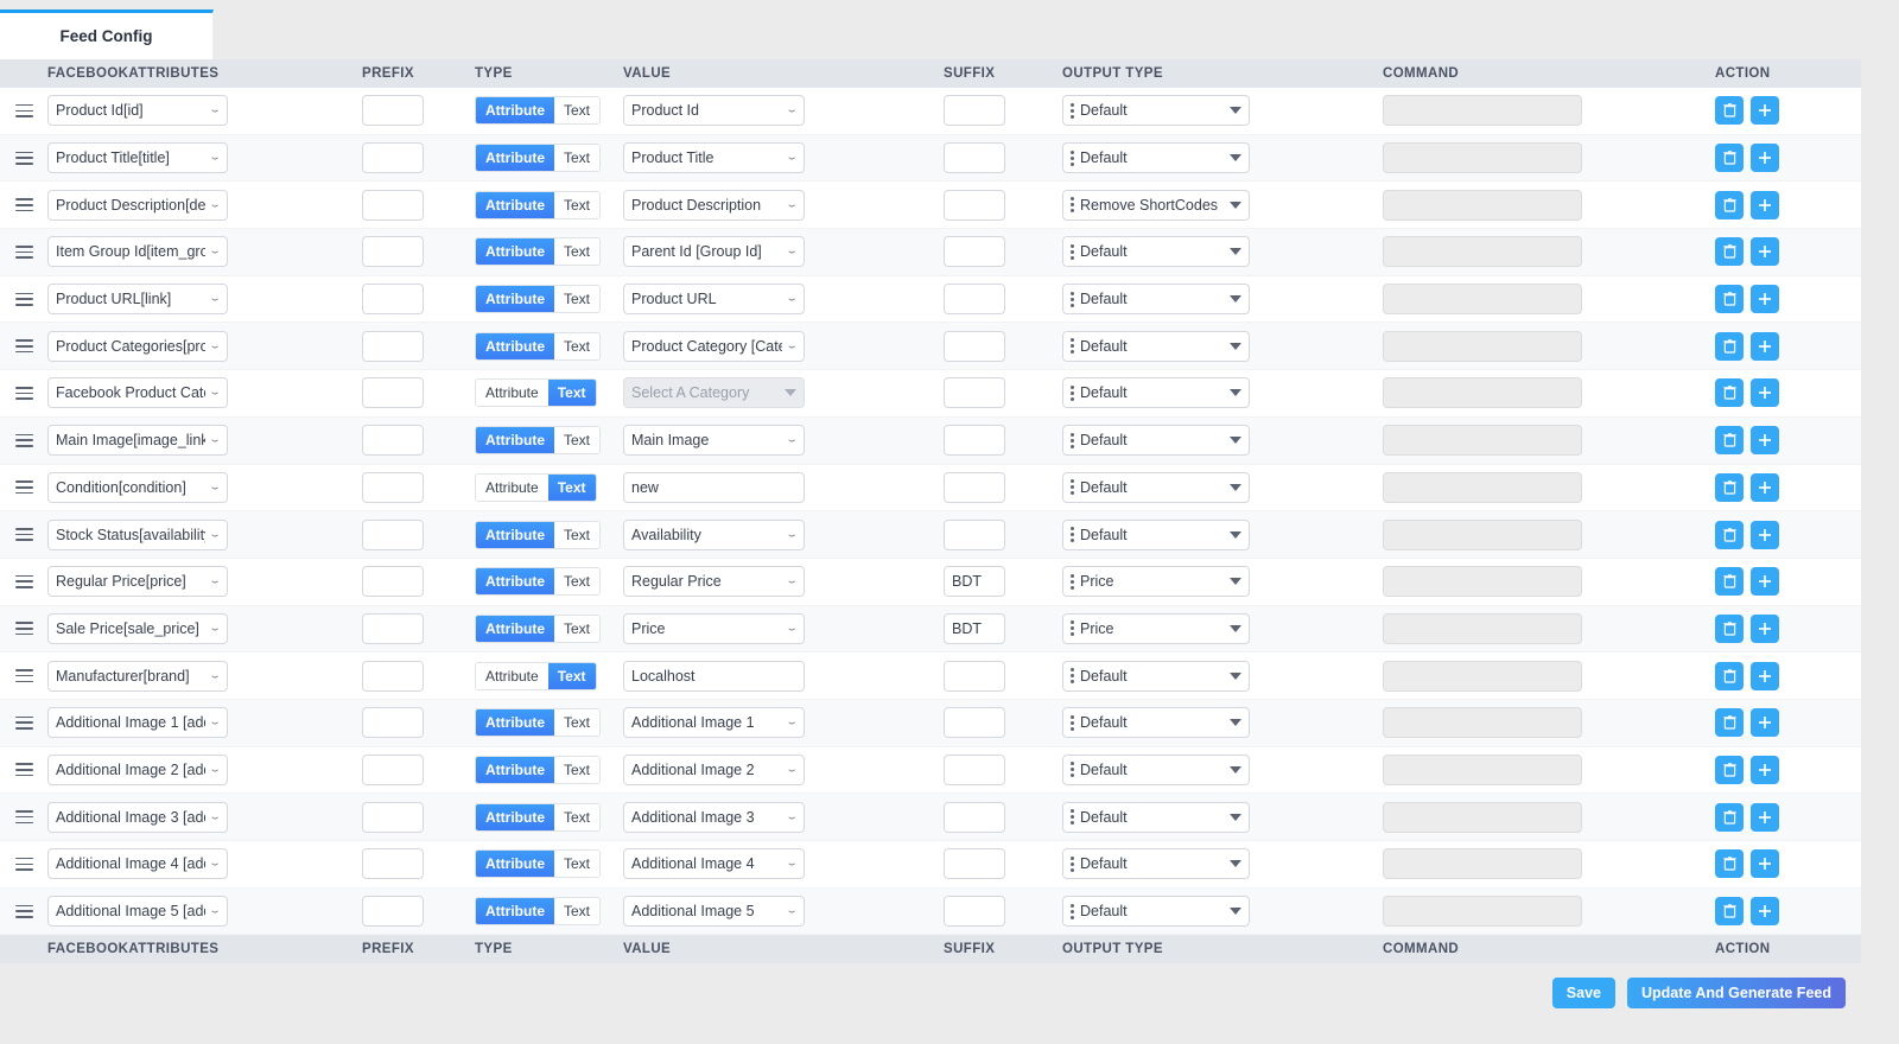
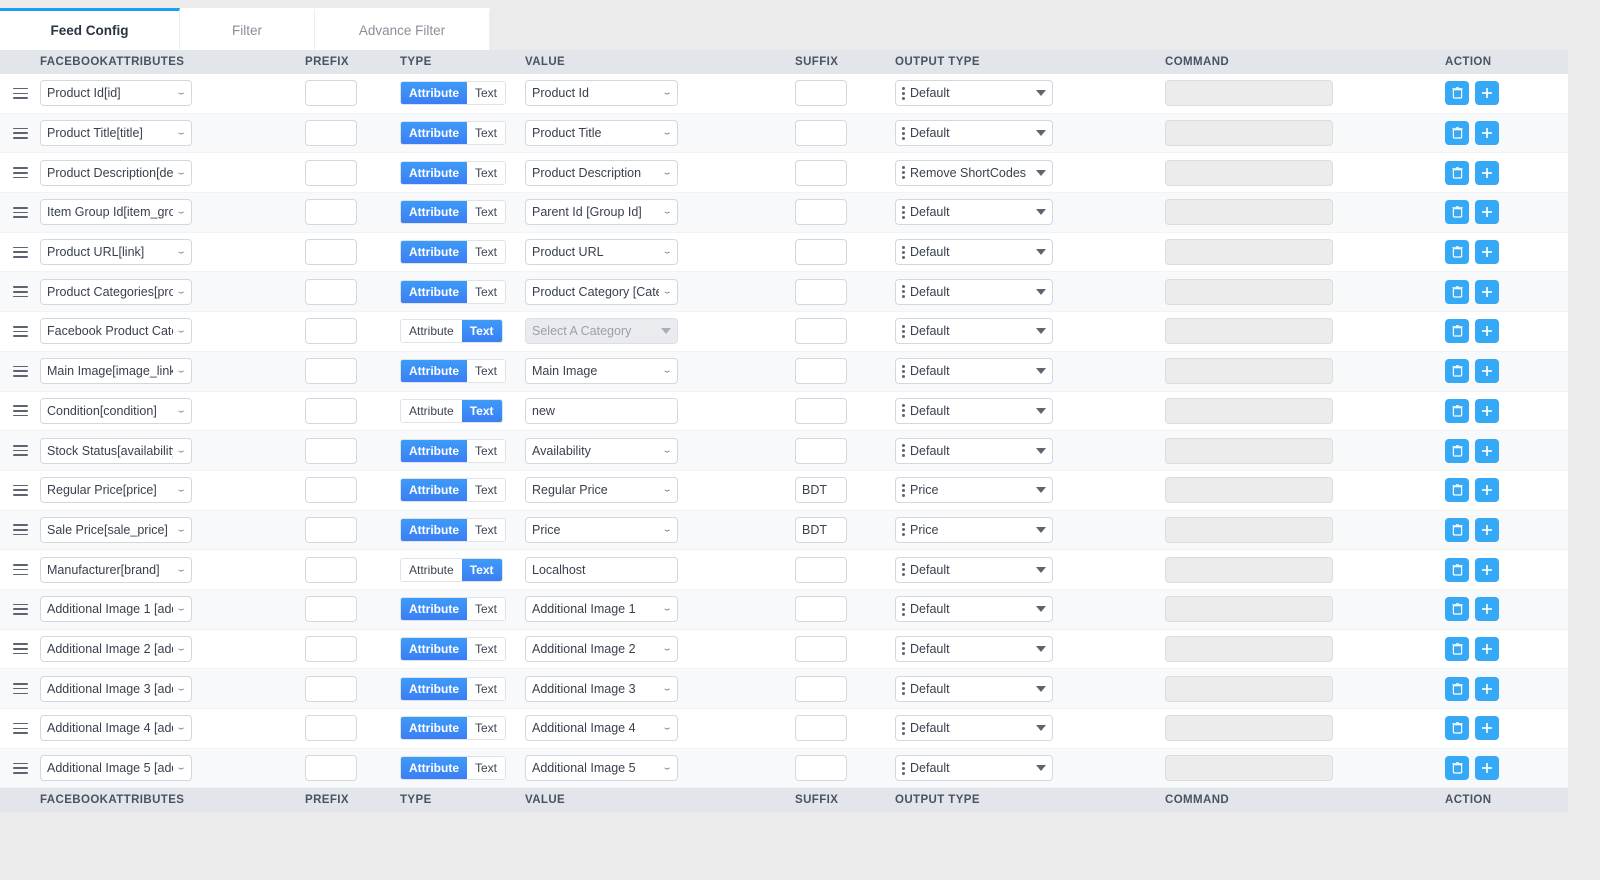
  Feed Config
+ Filter
+ Advance Filter
  FACEBOOKATTRIBUTES
  PREFIX
  TYPE
  VALUE
  SUFFIX
  OUTPUT TYPE
  COMMAND
  ACTION
  Product Id[id]
  ⌄
  Attribute
  Text
  Product Id
  ⌄
  Default
  Product Title[title]
  ⌄
  Attribute
  Text
  Product Title
  ⌄
  Default
  Product Description[de
  ⌄
  Attribute
  Text
  Product Description
  ⌄
  Remove ShortCodes
  Item Group Id[item_gro
  ⌄
  Attribute
  Text
  Parent Id [Group Id]
  ⌄
  Default
  Product URL[link]
  ⌄
  Attribute
  Text
  Product URL
  ⌄
  Default
  Product Categories[pro
  ⌄
  Attribute
  Text
  Product Category [Cat
  ⌄
  Default
  Facebook Product Cat
  ⌄
  Attribute
  Text
  Select A Category
  Default
  Main Image[image_link
  ⌄
  Attribute
  Text
  Main Image
  ⌄
  Default
  Condition[condition]
  ⌄
  Attribute
  Text
  new
  Default
  Stock Status[availabilit
  ⌄
  Attribute
  Text
  Availability
  ⌄
  Default
  Regular Price[price]
  ⌄
  Attribute
  Text
  Regular Price
  ⌄
  BDT
  Price
  Sale Price[sale_price]
  ⌄
  Attribute
  Text
  Price
  ⌄
  BDT
  Price
  Manufacturer[brand]
  ⌄
  Attribute
  Text
  Localhost
  Default
  Additional Image 1 [ad
  ⌄
  Attribute
  Text
  Additional Image 1
  ⌄
  Default
  Additional Image 2 [ad
  ⌄
  Attribute
  Text
  Additional Image 2
  ⌄
  Default
  Additional Image 3 [ad
  ⌄
  Attribute
  Text
  Additional Image 3
  ⌄
  Default
  Additional Image 4 [ad
  ⌄
  Attribute
  Text
  Additional Image 4
  ⌄
  Default
  Additional Image 5 [ad
  ⌄
  Attribute
  Text
  Additional Image 5
  ⌄
  Default
  FACEBOOKATTRIBUTES
  PREFIX
  TYPE
  VALUE
  SUFFIX
  OUTPUT TYPE
  COMMAND
  ACTION
- Save
- Update And Generate Feed
